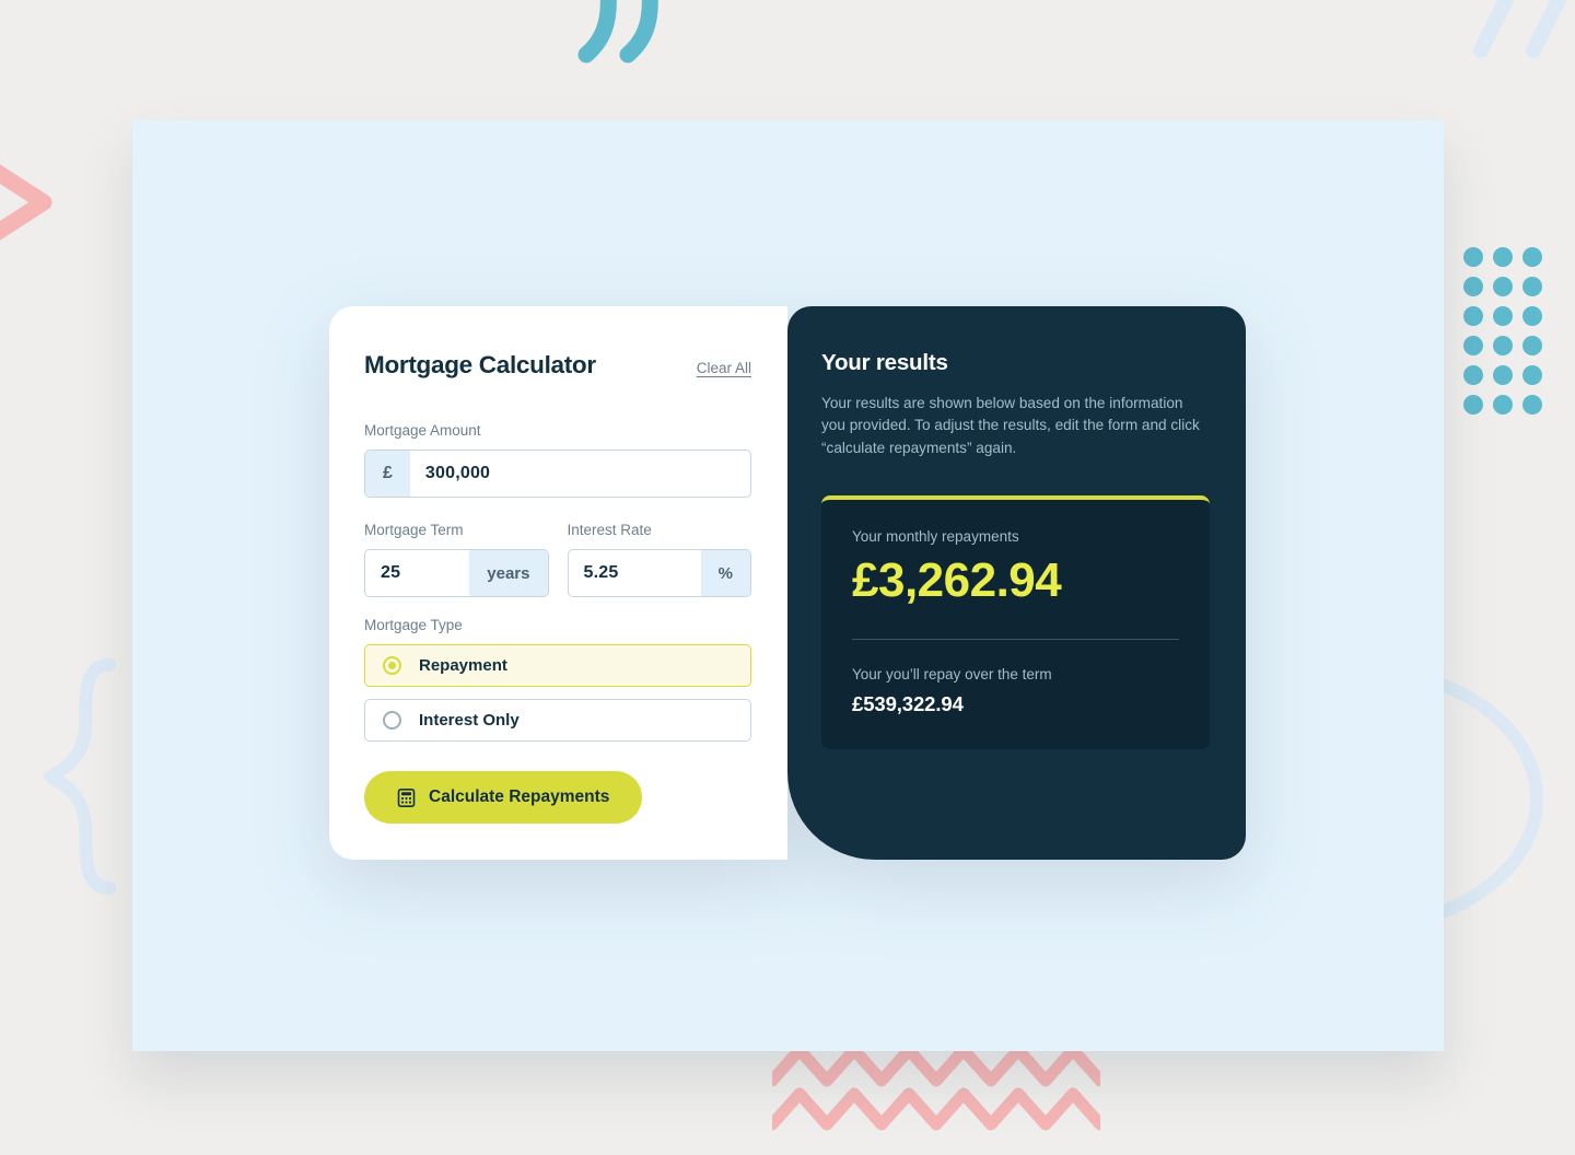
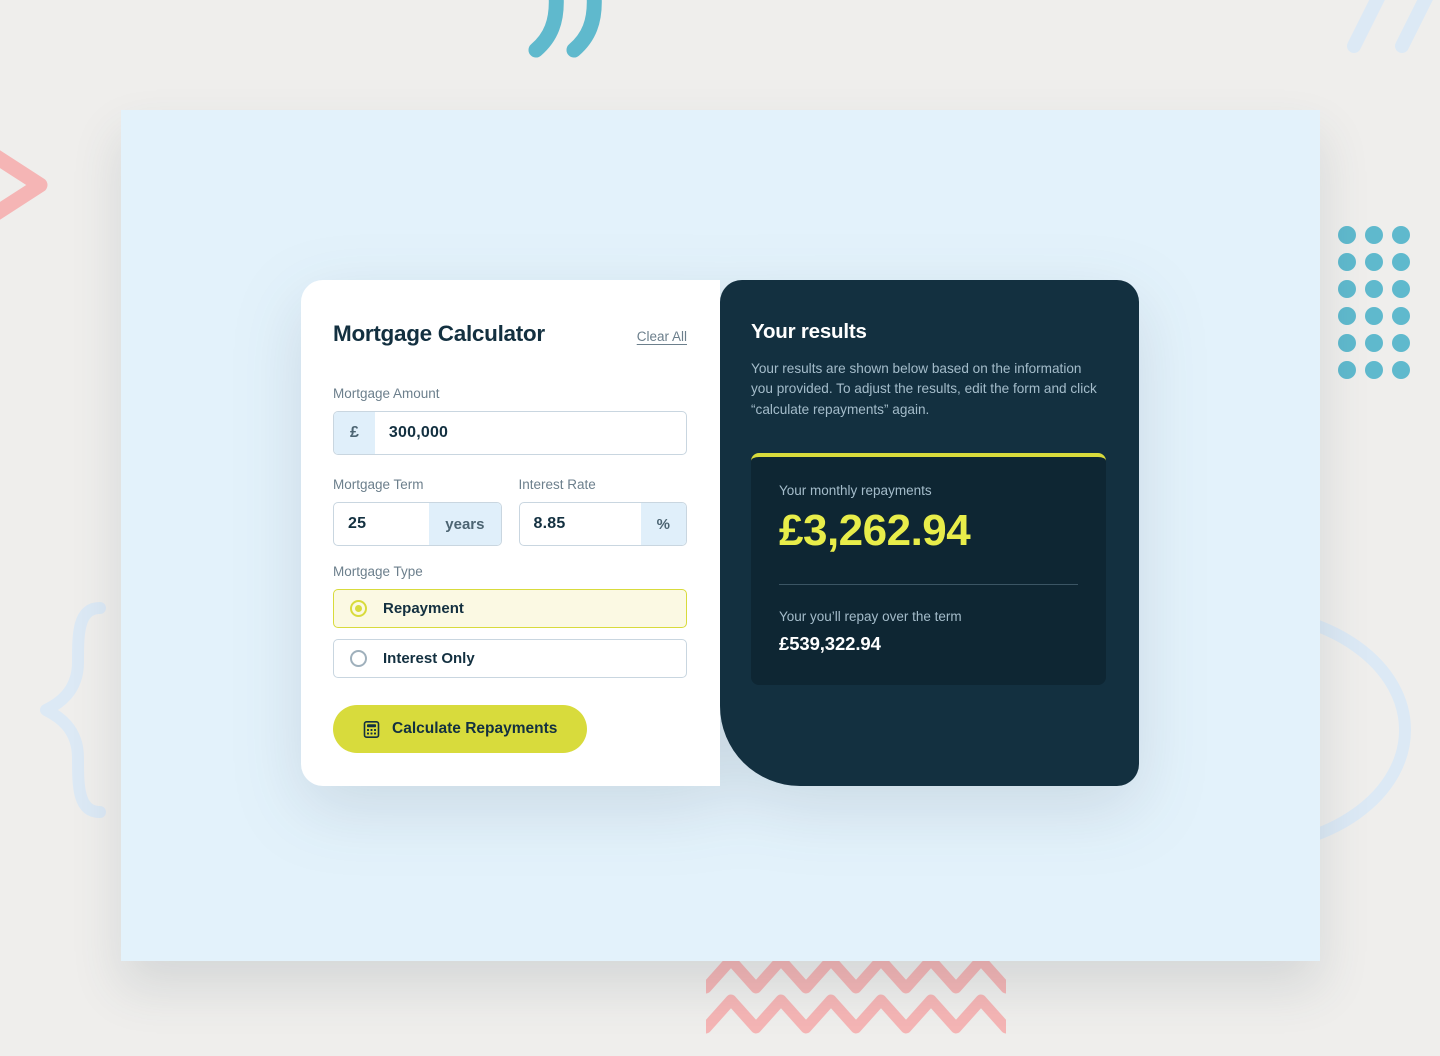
  Mortgage Calculator
  Clear All
  Mortgage Amount
  £
  300,000
  Mortgage Term
  25
  years
  Interest Rate
- 5.25
+ 8.85
  %
  Mortgage Type
  Repayment
  Interest Only
  Calculate Repayments
  Your results
  Your results are shown below based on the information you provided. To adjust the results, edit the form and click “calculate repayments” again.
  Your monthly repayments
  £3,262.94
  Your you’ll repay over the term
  £539,322.94
